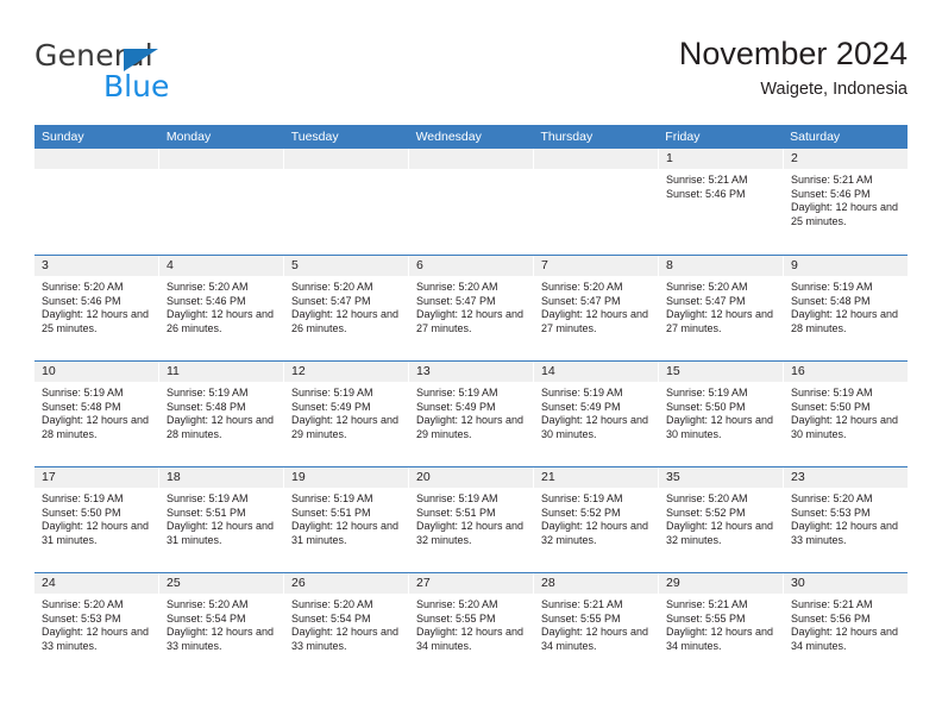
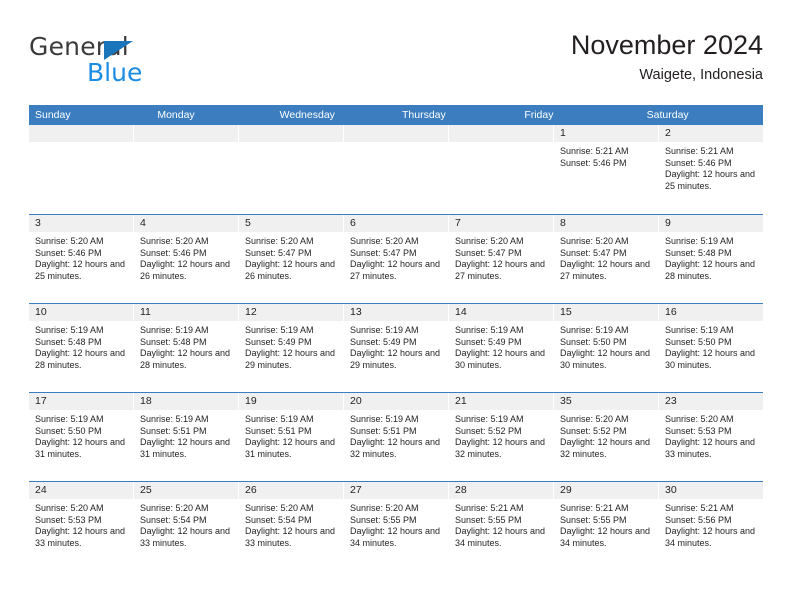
  General
  Blue
  November 2024
  Waigete, Indonesia
  Sunday
  Monday
- Tuesday
  Wednesday
  Thursday
  Friday
  Saturday
  1
  Sunrise: 5:21 AM
  Sunset: 5:46 PM
  2
  Sunrise: 5:21 AM
  Sunset: 5:46 PM
  Daylight: 12 hours and 25 minutes.
  3
  Sunrise: 5:20 AM
  Sunset: 5:46 PM
  Daylight: 12 hours and 25 minutes.
  4
  Sunrise: 5:20 AM
  Sunset: 5:46 PM
  Daylight: 12 hours and 26 minutes.
  5
  Sunrise: 5:20 AM
  Sunset: 5:47 PM
  Daylight: 12 hours and 26 minutes.
  6
  Sunrise: 5:20 AM
  Sunset: 5:47 PM
  Daylight: 12 hours and 27 minutes.
  7
  Sunrise: 5:20 AM
  Sunset: 5:47 PM
  Daylight: 12 hours and 27 minutes.
  8
  Sunrise: 5:20 AM
  Sunset: 5:47 PM
  Daylight: 12 hours and 27 minutes.
  9
  Sunrise: 5:19 AM
  Sunset: 5:48 PM
  Daylight: 12 hours and 28 minutes.
  10
  Sunrise: 5:19 AM
  Sunset: 5:48 PM
  Daylight: 12 hours and 28 minutes.
  11
  Sunrise: 5:19 AM
  Sunset: 5:48 PM
  Daylight: 12 hours and 28 minutes.
  12
  Sunrise: 5:19 AM
  Sunset: 5:49 PM
  Daylight: 12 hours and 29 minutes.
  13
  Sunrise: 5:19 AM
  Sunset: 5:49 PM
  Daylight: 12 hours and 29 minutes.
  14
  Sunrise: 5:19 AM
  Sunset: 5:49 PM
  Daylight: 12 hours and 30 minutes.
  15
  Sunrise: 5:19 AM
  Sunset: 5:50 PM
  Daylight: 12 hours and 30 minutes.
  16
  Sunrise: 5:19 AM
  Sunset: 5:50 PM
  Daylight: 12 hours and 30 minutes.
  17
  Sunrise: 5:19 AM
  Sunset: 5:50 PM
  Daylight: 12 hours and 31 minutes.
  18
  Sunrise: 5:19 AM
  Sunset: 5:51 PM
  Daylight: 12 hours and 31 minutes.
  19
  Sunrise: 5:19 AM
  Sunset: 5:51 PM
  Daylight: 12 hours and 31 minutes.
  20
  Sunrise: 5:19 AM
  Sunset: 5:51 PM
  Daylight: 12 hours and 32 minutes.
  21
  Sunrise: 5:19 AM
  Sunset: 5:52 PM
  Daylight: 12 hours and 32 minutes.
  35
  Sunrise: 5:20 AM
  Sunset: 5:52 PM
  Daylight: 12 hours and 32 minutes.
  23
  Sunrise: 5:20 AM
  Sunset: 5:53 PM
  Daylight: 12 hours and 33 minutes.
  24
  Sunrise: 5:20 AM
  Sunset: 5:53 PM
  Daylight: 12 hours and 33 minutes.
  25
  Sunrise: 5:20 AM
  Sunset: 5:54 PM
  Daylight: 12 hours and 33 minutes.
  26
  Sunrise: 5:20 AM
  Sunset: 5:54 PM
  Daylight: 12 hours and 33 minutes.
  27
  Sunrise: 5:20 AM
  Sunset: 5:55 PM
  Daylight: 12 hours and 34 minutes.
  28
  Sunrise: 5:21 AM
  Sunset: 5:55 PM
  Daylight: 12 hours and 34 minutes.
  29
  Sunrise: 5:21 AM
  Sunset: 5:55 PM
  Daylight: 12 hours and 34 minutes.
  30
  Sunrise: 5:21 AM
  Sunset: 5:56 PM
  Daylight: 12 hours and 34 minutes.
